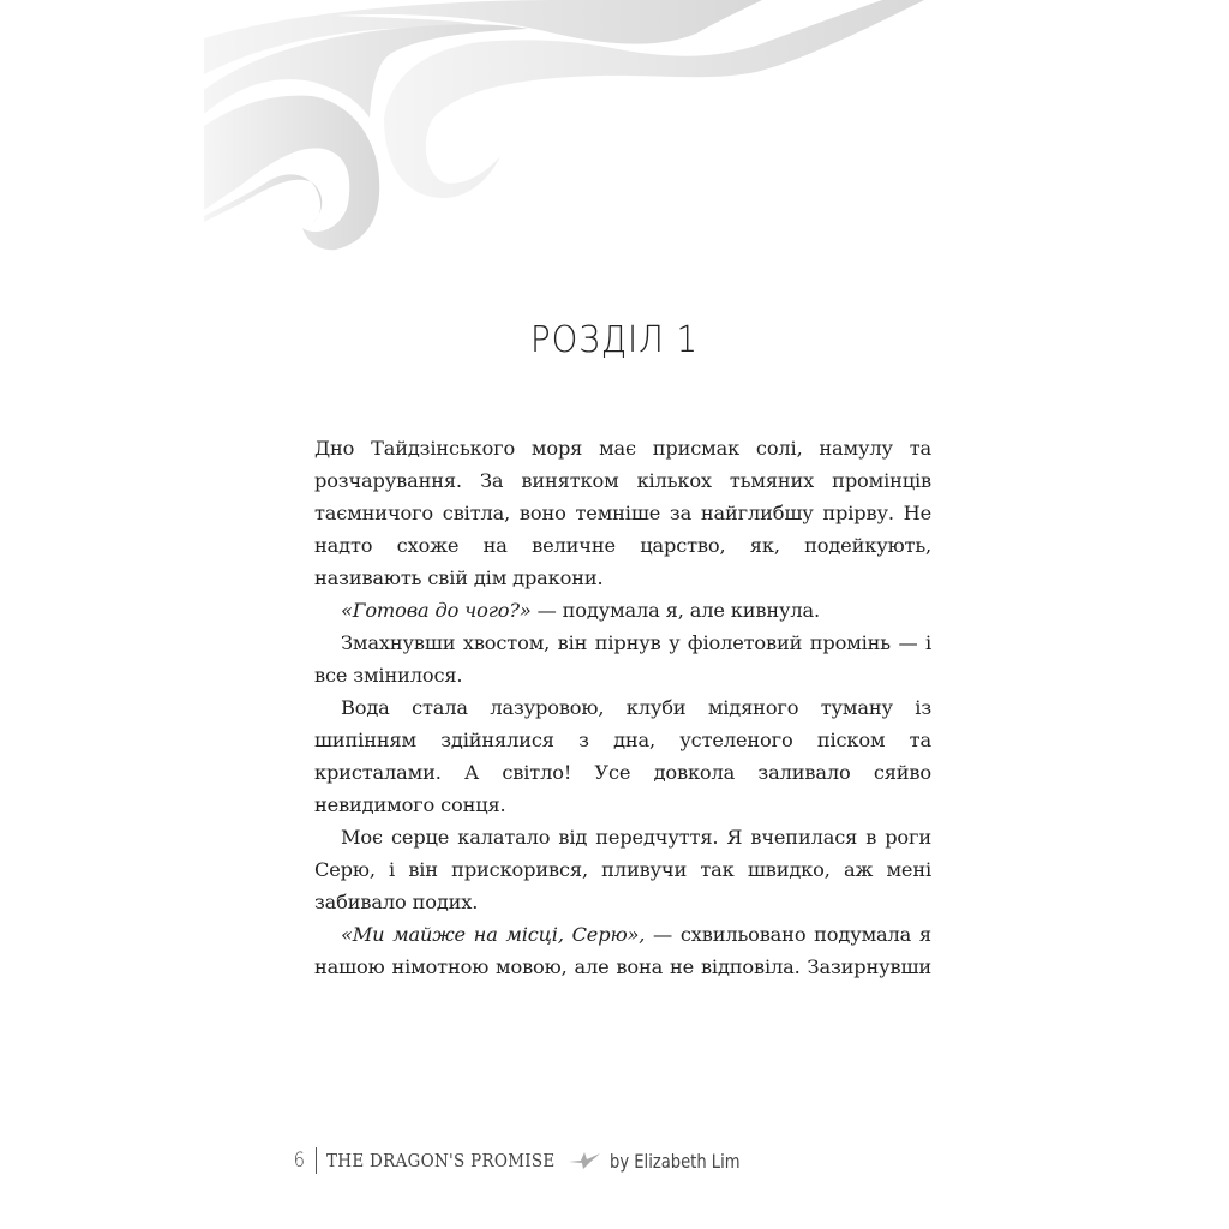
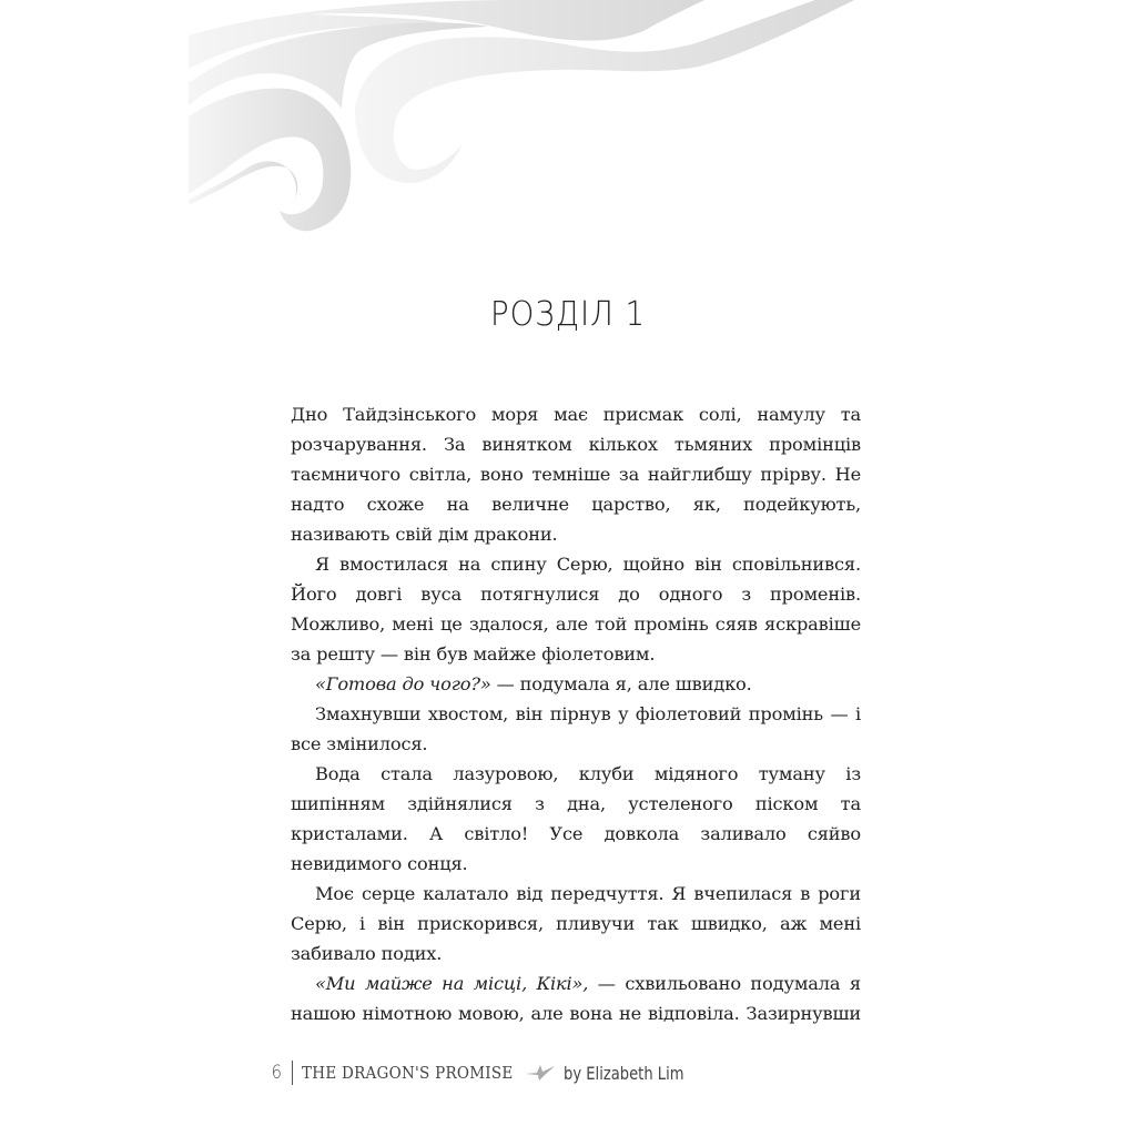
  РОЗДІЛ 1
  Дно Тайдзінського моря має присмак солі, намулу та розчарування. За винятком кількох тьмяних промінців таємничого світла, воно темніше за найглибшу прірву. Не надто схоже на величне царство, як, подейкують, називають свій дім дракони.
+ Я вмостилася на спину Серю, щойно він сповільнився. Його довгі вуса потягнулися до одного з променів. Можливо, мені це здалося, але той промінь сяяв яскравіше за решту — він був майже фіолетовим.
- «Готова до чого?» — подумала я, але кивнула.
+ «Готова до чого?» — подумала я, але швидко.
  Змахнувши хвостом, він пірнув у фіолетовий промінь — і все змінилося.
  Вода стала лазуровою, клуби мідяного туману із шипінням здійнялися з дна, устеленого піском та кристалами. А світло! Усе довкола заливало сяйво невидимого сонця.
  Моє серце калатало від передчуття. Я вчепилася в роги Серю, і він прискорився, пливучи так швидко, аж мені забивало подих.
- «Ми майже на місці, Серю», — схвильовано подумала я нашою німотною мовою, але вона не відповіла. Зазирнувши
+ «Ми майже на місці, Кікі», — схвильовано подумала я нашою німотною мовою, але вона не відповіла. Зазирнувши
  6
  THE DRAGON'S PROMISE
  by Elizabeth Lim
